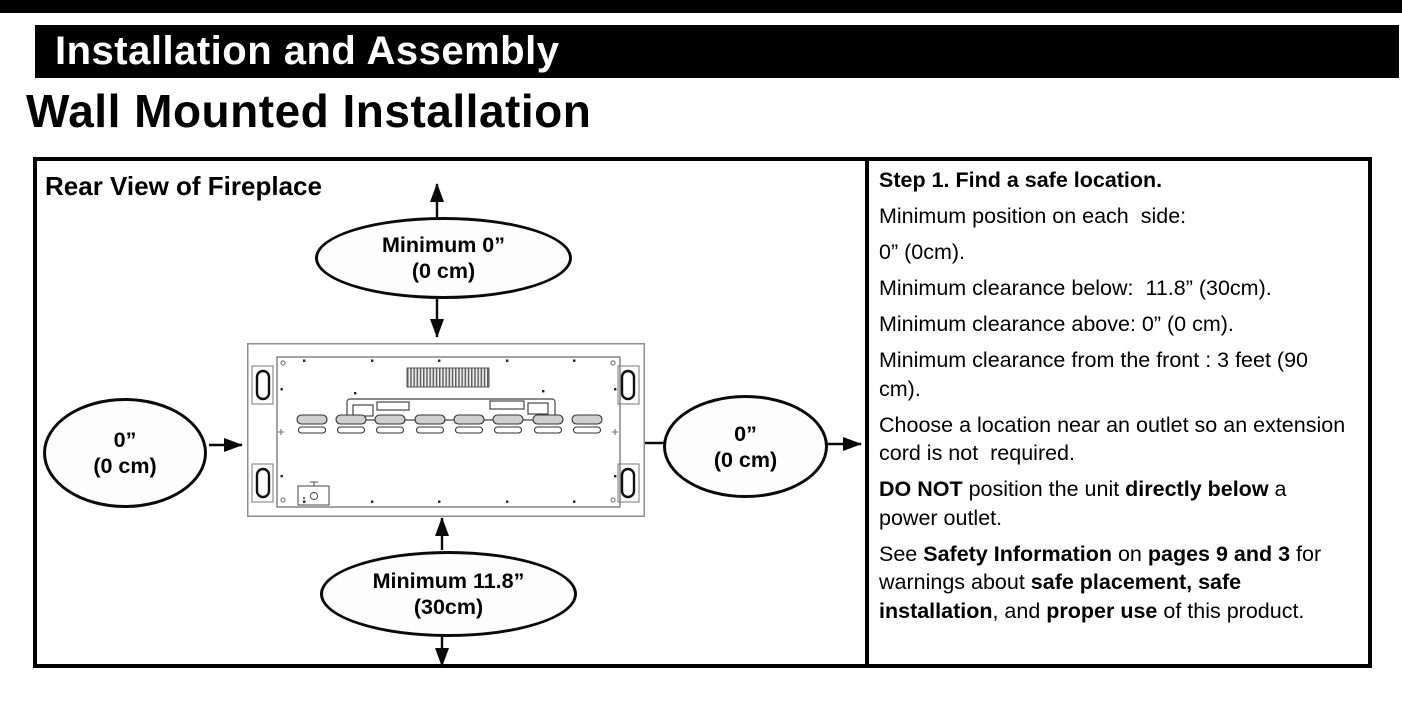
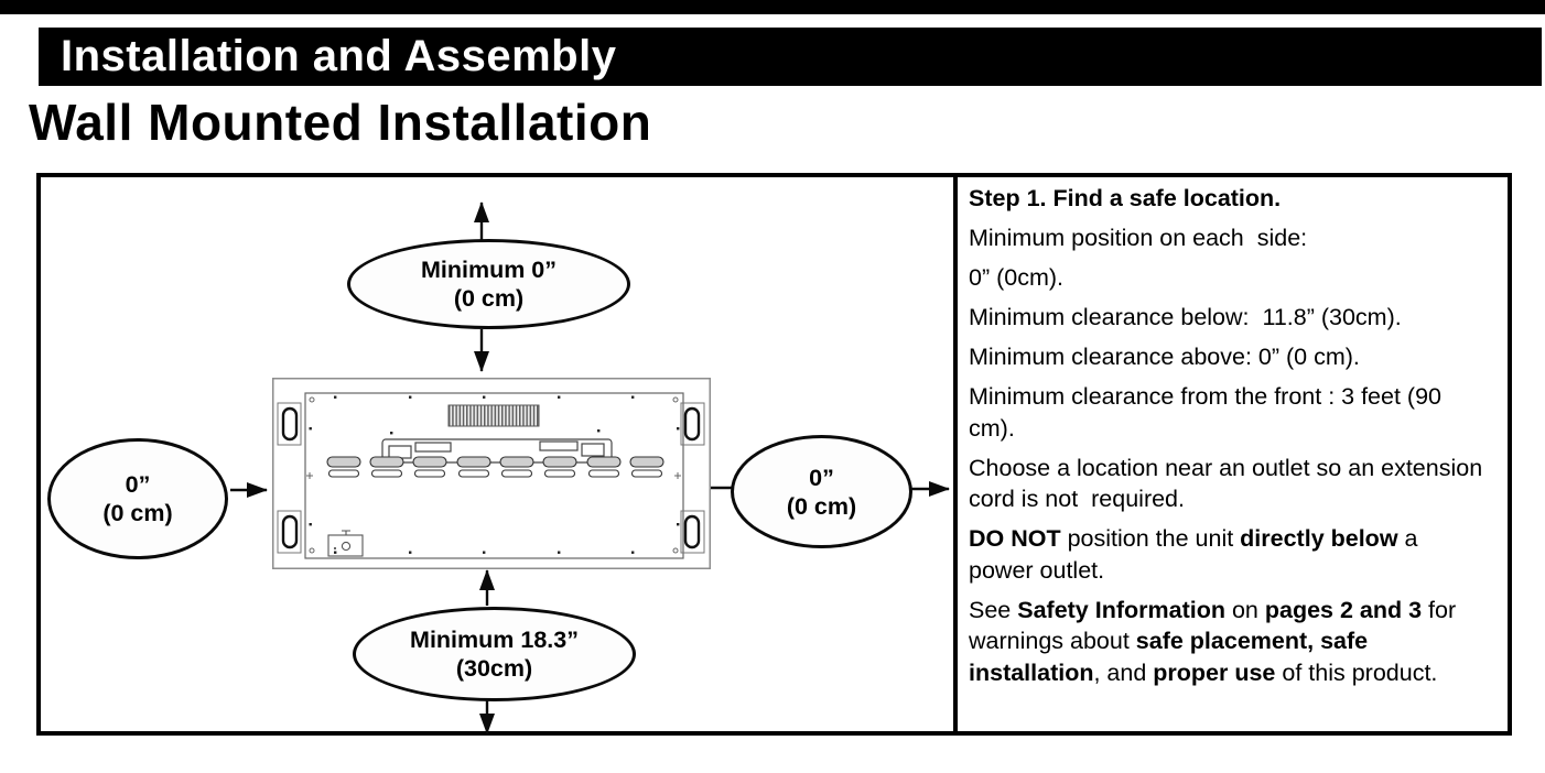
  Installation and Assembly
  Wall Mounted Installation
- Rear View of Fireplace
  Minimum 0”
  (0 cm)
  0”
  (0 cm)
  0”
  (0 cm)
- Minimum 11.8”
+ Minimum 18.3”
  (30cm)
  Step 1. Find a safe location.
  Minimum position on each side:
  0” (0cm).
  Minimum clearance below: 11.8” (30cm).
  Minimum clearance above: 0” (0 cm).
  Minimum clearance from the front : 3 feet (90 cm).
  Choose a location near an outlet so an extension cord is not required.
  DO NOT position the unit directly below a power outlet.
- See Safety Information on pages 9 and 3 for warnings about safe placement, safe installation, and proper use of this product.
+ See Safety Information on pages 2 and 3 for warnings about safe placement, safe installation, and proper use of this product.
